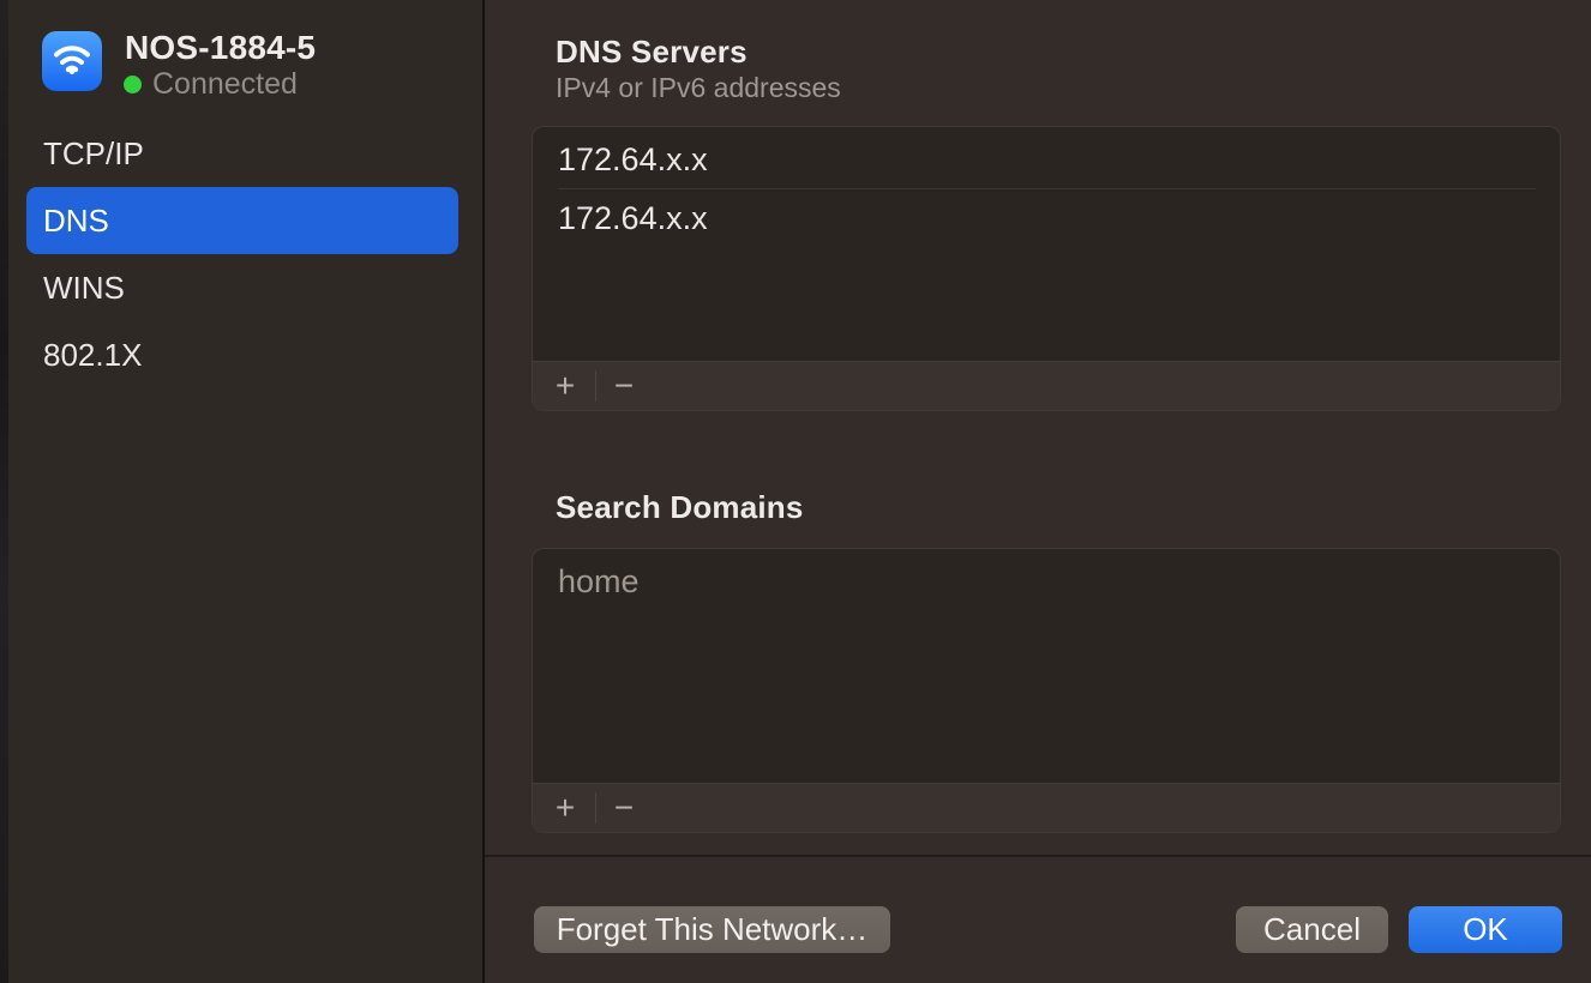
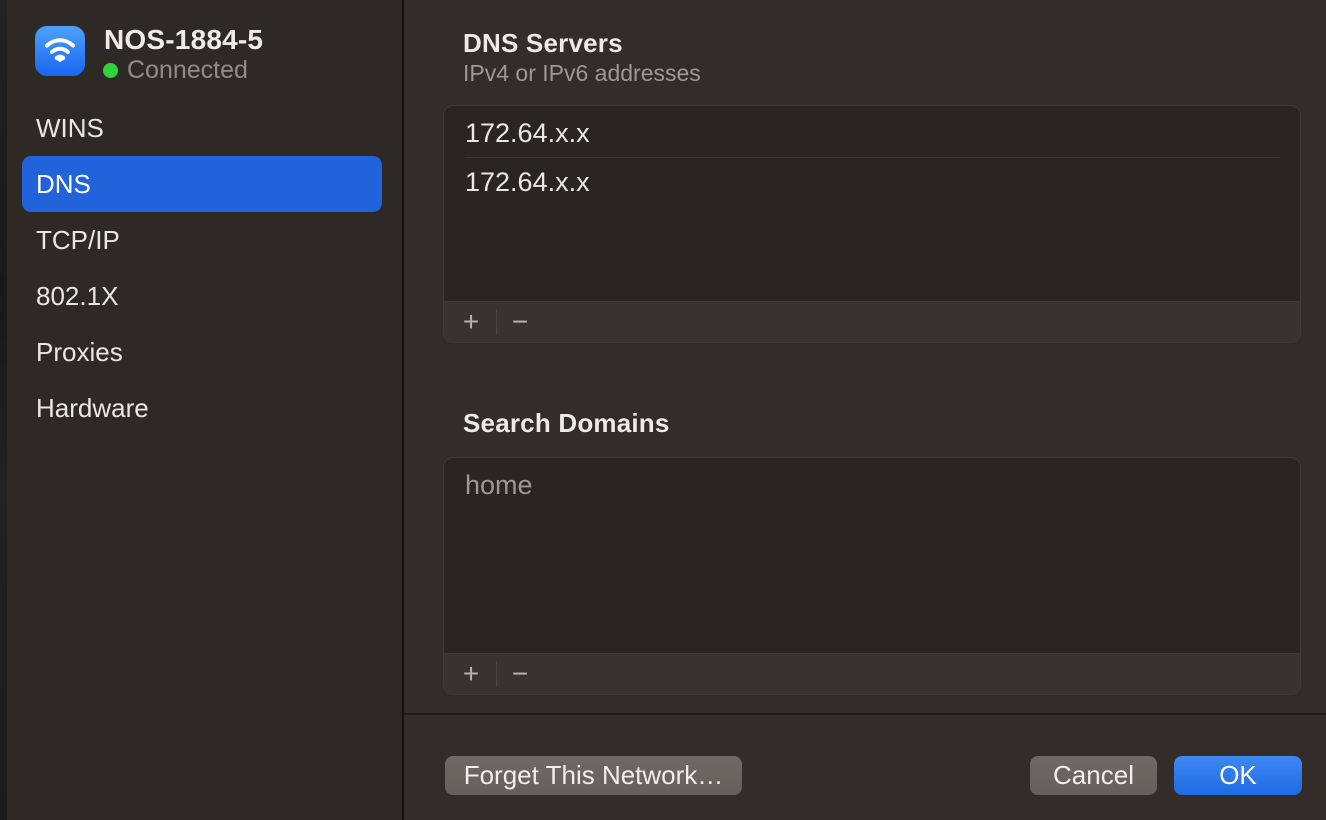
  NOS-1884-5
  Connected
- TCP/IP
+ WINS
  DNS
- WINS
+ TCP/IP
  802.1X
+ Proxies
+ Hardware
  DNS Servers
  IPv4 or IPv6 addresses
  172.64.x.x
  172.64.x.x
  +
  −
  Search Domains
  home
  +
  −
  Forget This Network…
  Cancel
  OK
